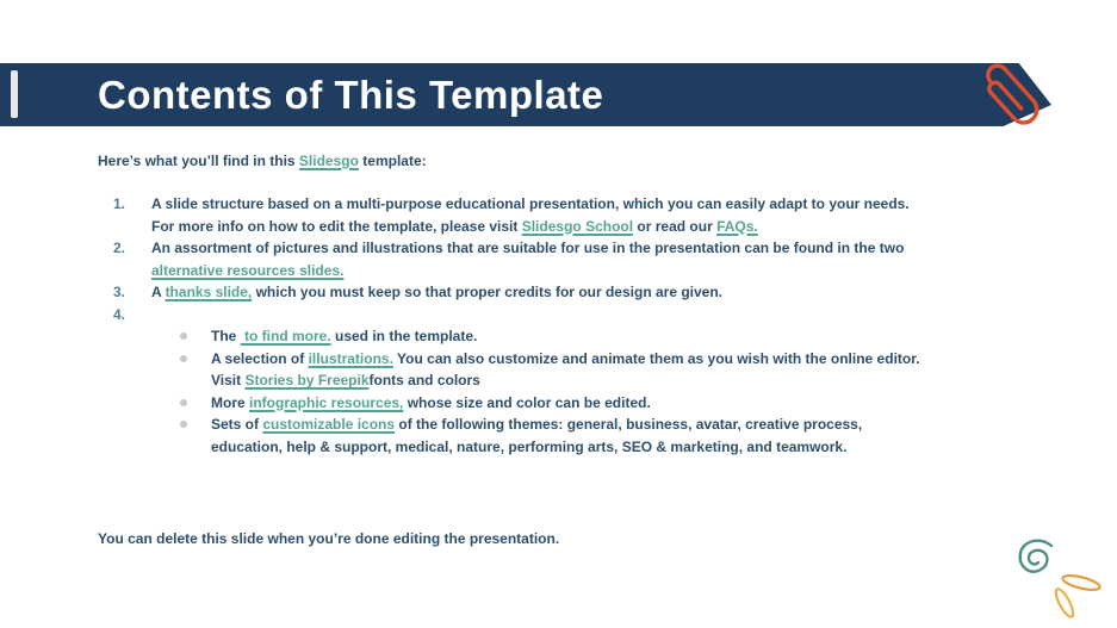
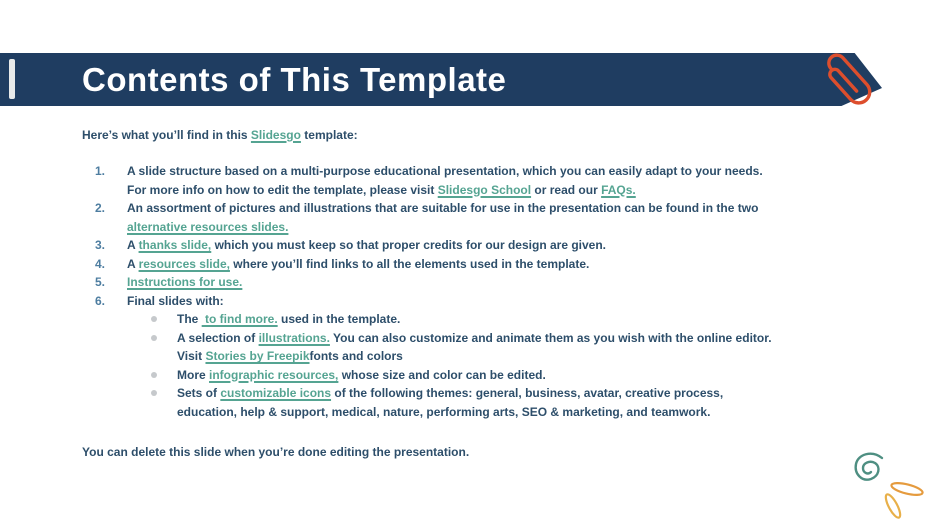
  Contents of This Template
  Here’s what you’ll find in this Slidesgo template:
  1.
  A slide structure based on a multi-purpose educational presentation, which you can easily adapt to your needs.
  For more info on how to edit the template, please visit Slidesgo School or read our FAQs.
  2.
  An assortment of pictures and illustrations that are suitable for use in the presentation can be found in the two
  alternative resources slides.
  3.
  A thanks slide, which you must keep so that proper credits for our design are given.
  4.
+ A resources slide, where you’ll find links to all the elements used in the template.
+ 5.
+ Instructions for use.
+ 6.
+ Final slides with:
  The to find more. used in the template.
  A selection of illustrations. You can also customize and animate them as you wish with the online editor.
  Visit Stories by Freepikfonts and colors
  More infographic resources, whose size and color can be edited.
  Sets of customizable icons of the following themes: general, business, avatar, creative process,
  education, help & support, medical, nature, performing arts, SEO & marketing, and teamwork.
  You can delete this slide when you’re done editing the presentation.
